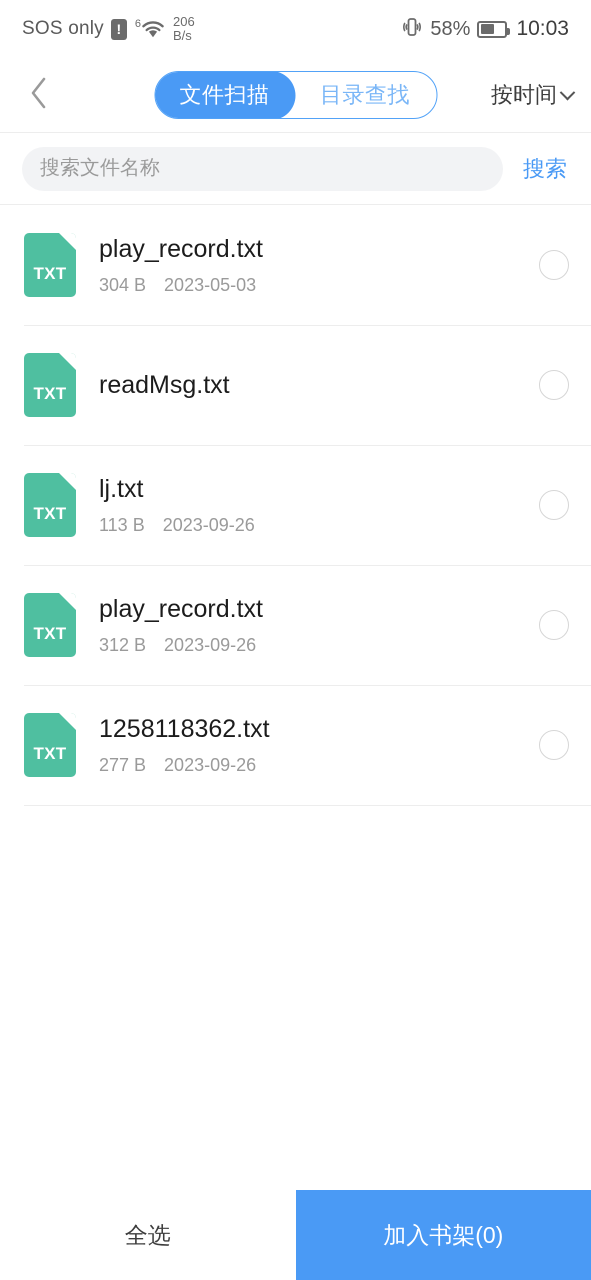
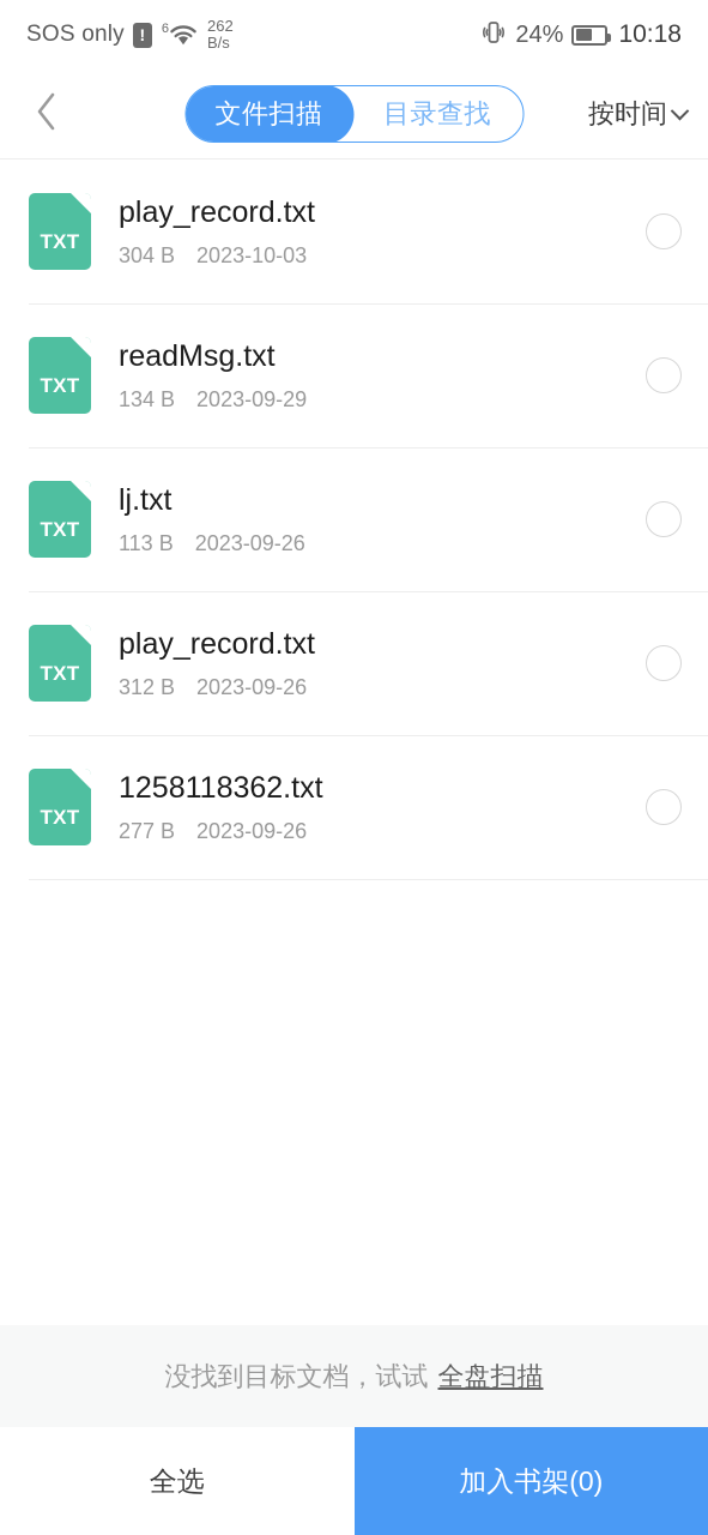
  SOS only
  !
  6
- 206
+ 262
  B/s
- 58%
+ 24%
- 10:03
+ 10:18
  文件扫描
  目录查找
  按时间
- 搜索文件名称
- 搜索
  TXT
  play_record.txt
  304 B
- 2023-05-03
+ 2023-10-03
  TXT
  readMsg.txt
+ 134 B
+ 2023-09-29
  TXT
  lj.txt
  113 B
  2023-09-26
  TXT
  play_record.txt
  312 B
  2023-09-26
  TXT
  1258118362.txt
  277 B
  2023-09-26
+ 没找到目标文档，试试
+ 全盘扫描
  全选
  加入书架(0)
